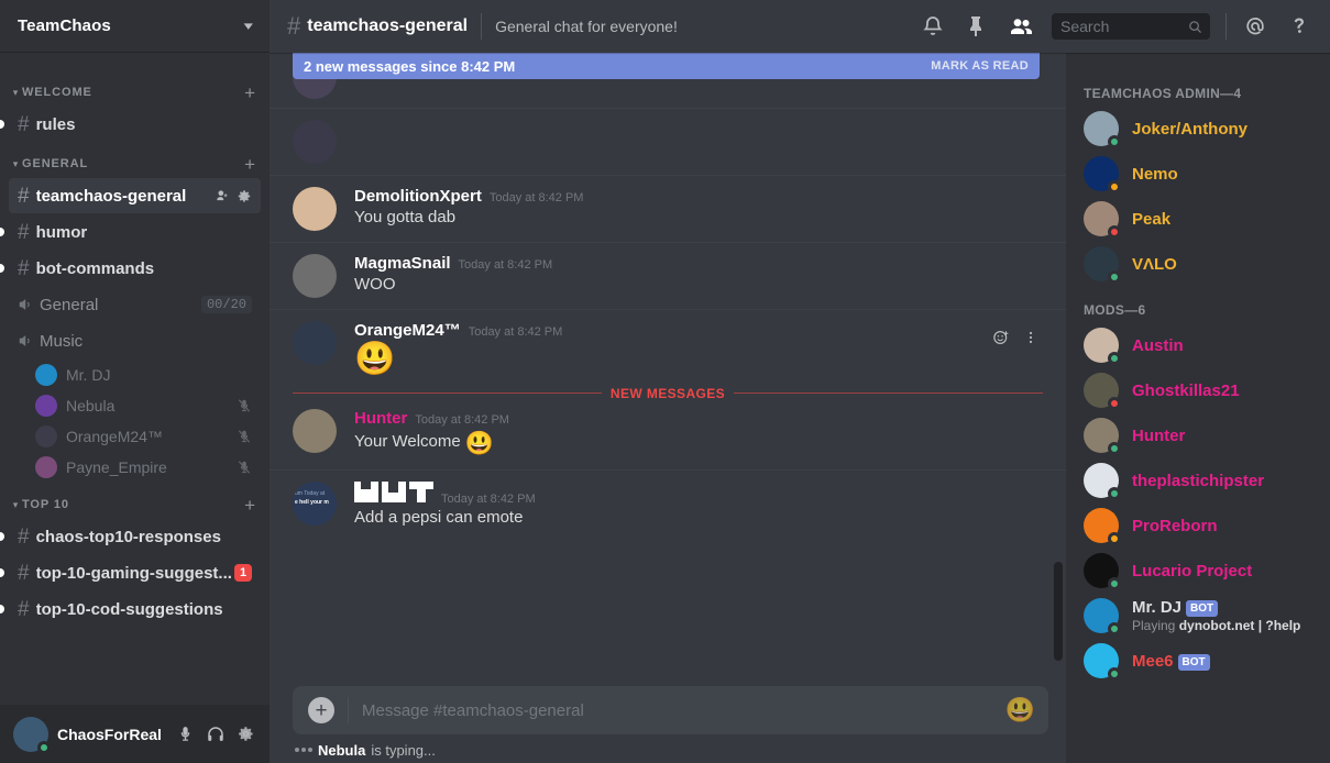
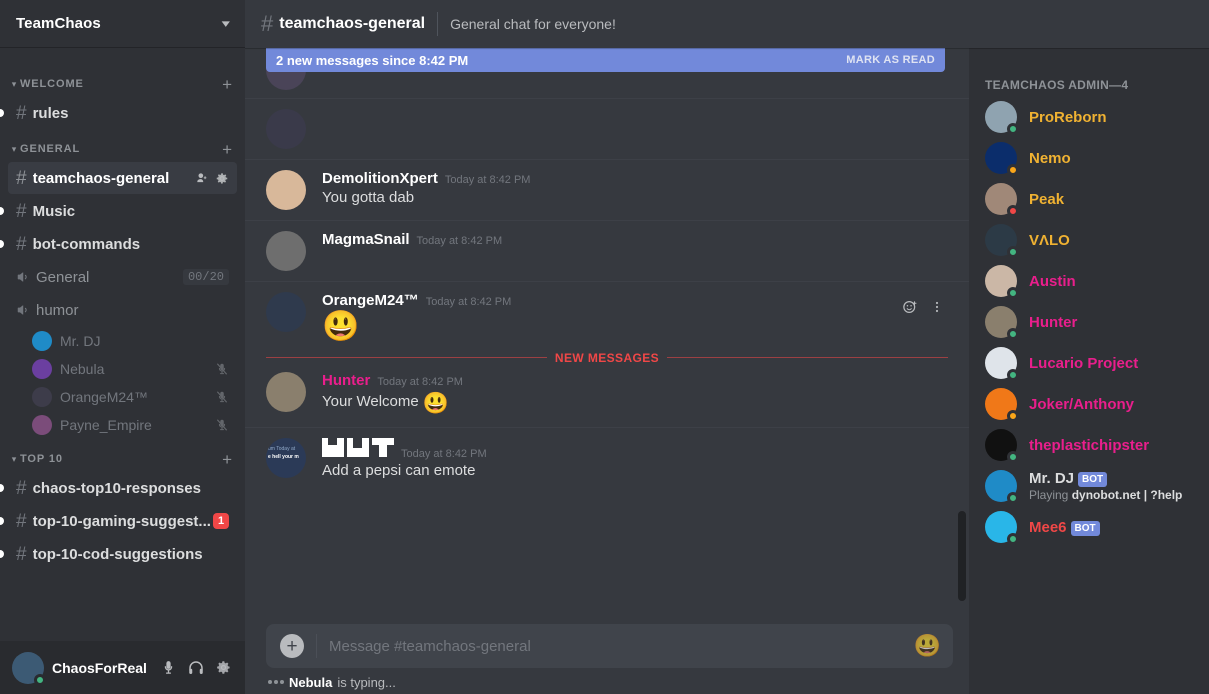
  TeamChaos
  ▾
  ▾
  WELCOME
  +
  #
  rules
  ▾
  GENERAL
  +
  #
  teamchaos-general
  #
- humor
+ Music
  #
  bot-commands
  General
  00/20
- Music
+ humor
  Mr. DJ
  Nebula
  OrangeM24™
  Payne_Empire
  ▾
  TOP 10
  +
  #
  chaos-top10-responses
  #
  top-10-gaming-suggest...
  1
  #
  top-10-cod-suggestions
  ChaosForReal
  #
  teamchaos-general
  General chat for everyone!
- Search
  2 new messages since 8:42 PM
  MARK AS READ
  DemolitionXpert
  Today at 8:42 PM
  You gotta dab
  MagmaSnail
  Today at 8:42 PM
- WOO
  OrangeM24™
  Today at 8:42 PM
  😃
  NEW MESSAGES
  Hunter
  Today at 8:42 PM
  Your Welcome 😃
  Today at 8:42 PM
  Add a pepsi can emote
  +
  Message #teamchaos-general
  😃
  Nebula
  is typing...
  TEAMCHAOS ADMIN—4
- Joker/Anthony
+ ProReborn
  Nemo
  Peak
  VΛLO
- MODS—6
  Austin
- Ghostkillas21
  Hunter
- theplastichipster
+ Lucario Project
- ProReborn
+ Joker/Anthony
- Lucario Project
+ theplastichipster
  Mr. DJ BOT
  Playing dynobot.net | ?help
  Mee6 BOT
